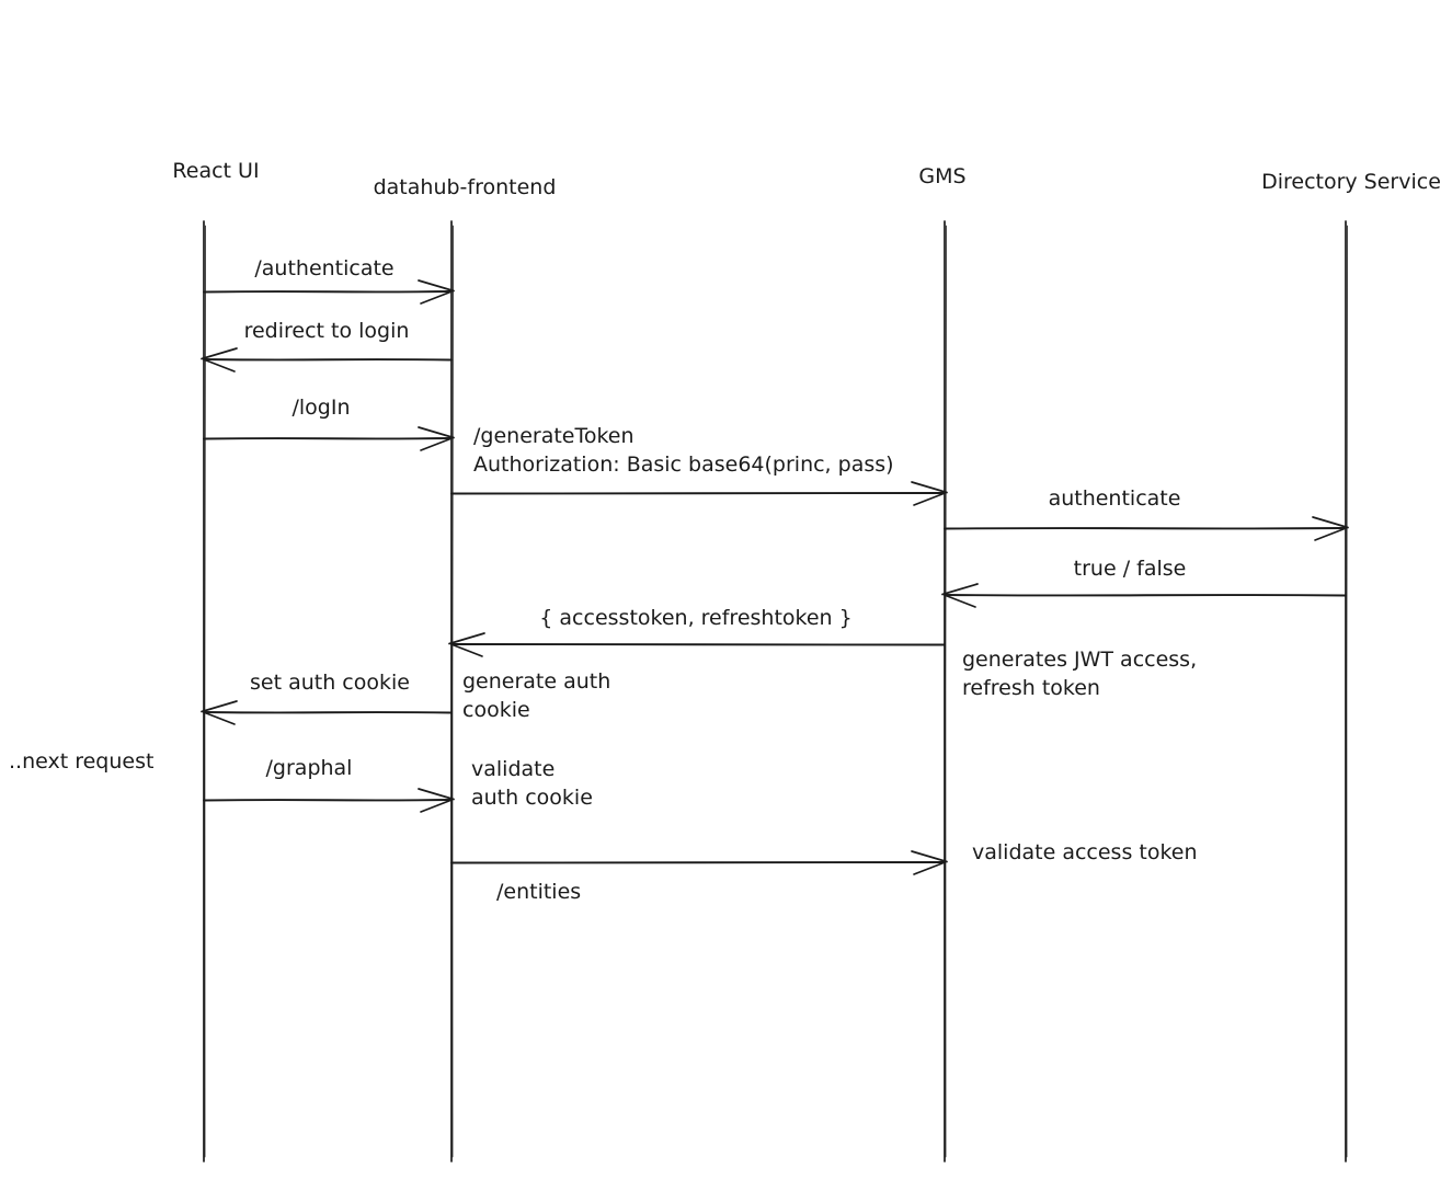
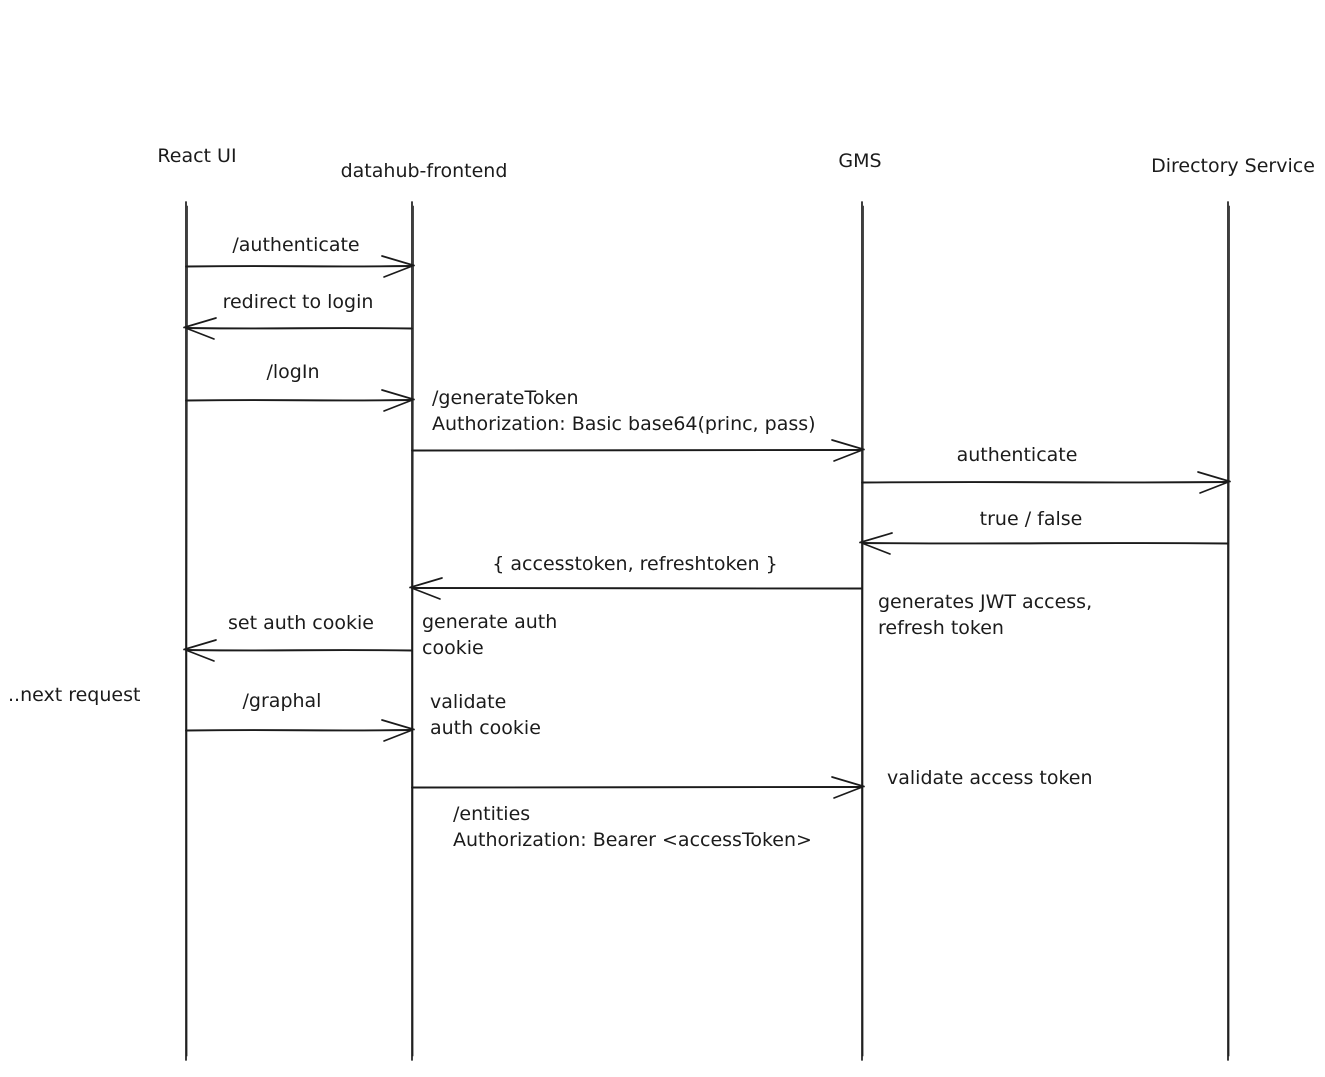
  React UI
  datahub-frontend
  GMS
  Directory Service
  /authenticate
  redirect to login
  /logIn
  authenticate
  true / false
  { accesstoken, refreshtoken }
  set auth cookie
  /graphal
  /generateToken
  Authorization: Basic base64(princ, pass)
  generates JWT access,
  refresh token
  generate auth
  cookie
  ..next request
  validate
  auth cookie
  validate access token
  /entities
+ Authorization: Bearer <accessToken>
